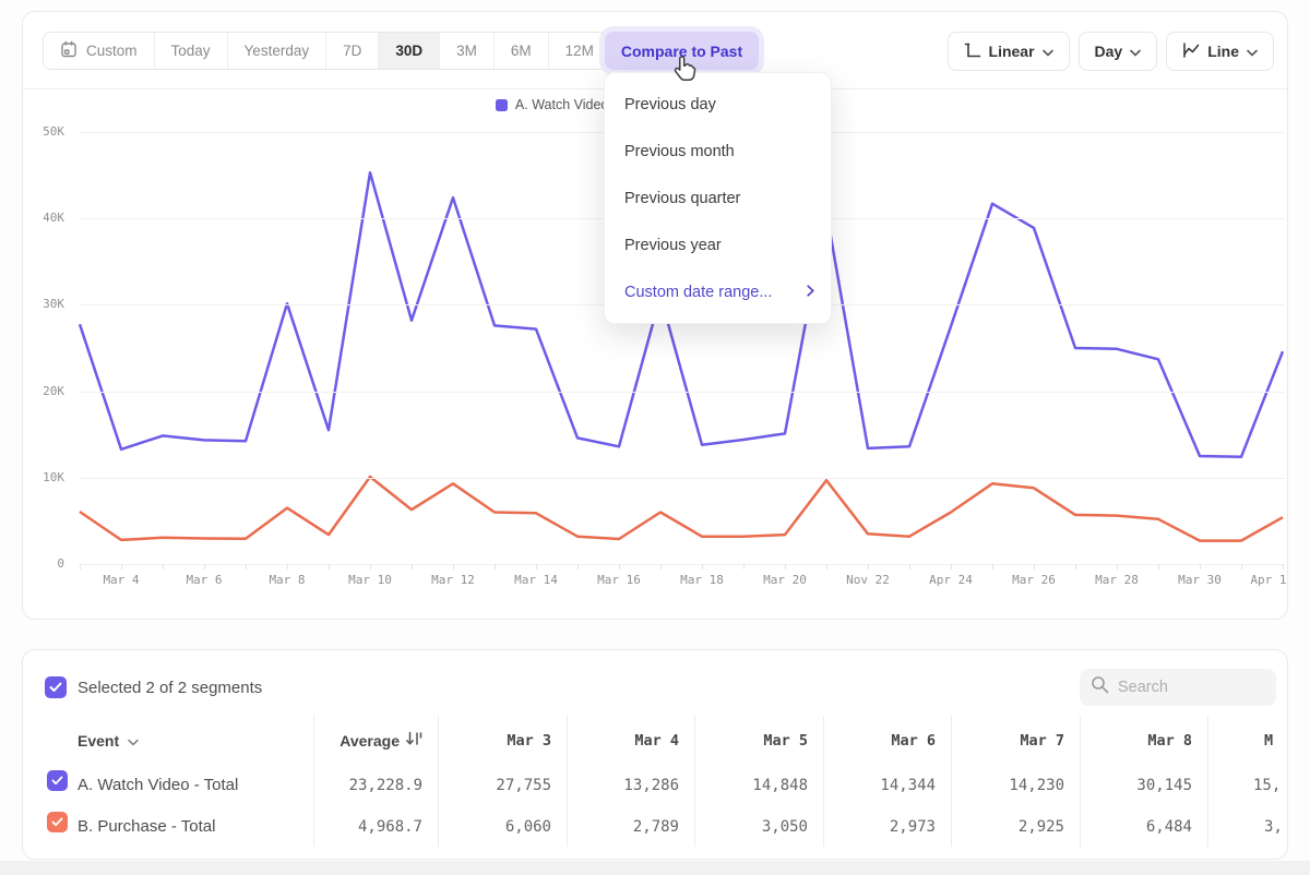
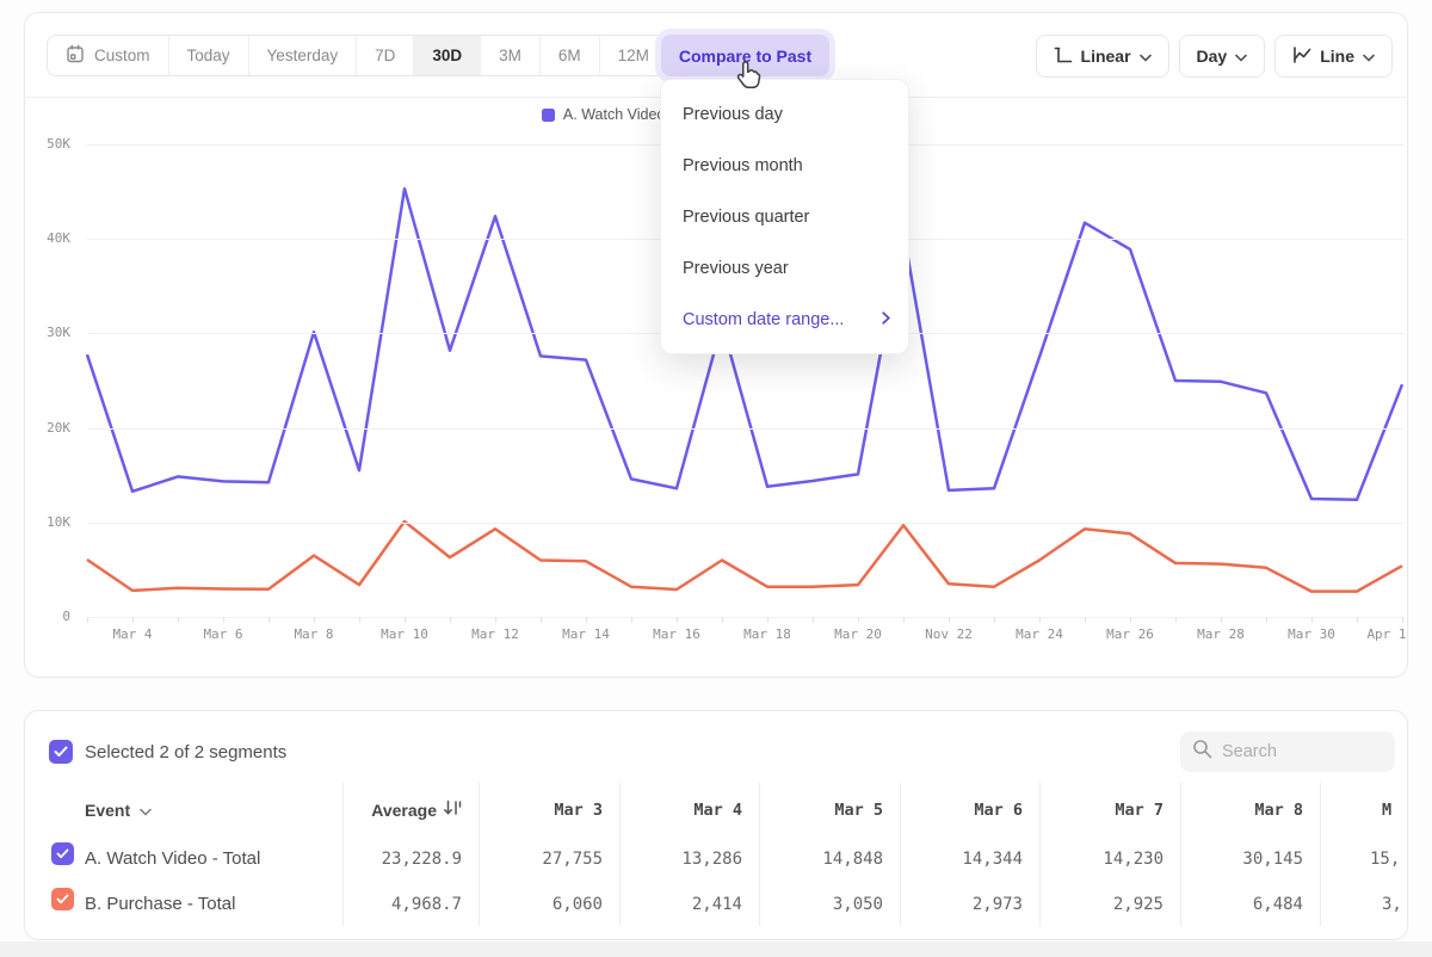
  Custom
  Today
  Yesterday
  7D
  30D
  3M
  6M
  12M
  Compare to Past
  Linear
  Day
  Line
  0
  10K
  20K
  30K
  40K
  50K
  Mar 4
  Mar 6
  Mar 8
  Mar 10
  Mar 12
  Mar 14
  Mar 16
  Mar 18
  Mar 20
  Nov 22
- Apr 24
+ Mar 24
  Mar 26
  Mar 28
  Mar 30
  Apr 1
  Selected 2 of 2 segments
  Search
  Event
  Average
  Mar 3
  Mar 4
  Mar 5
  Mar 6
  Mar 7
  Mar 8
  M
  A. Watch Video - Total
  23,228.9
  27,755
  13,286
  14,848
  14,344
  14,230
  30,145
  15,
  B. Purchase - Total
  4,968.7
  6,060
- 2,789
+ 2,414
  3,050
  2,973
  2,925
  6,484
  3,
  Previous day
  Previous month
  Previous quarter
  Previous year
  Custom date range...
